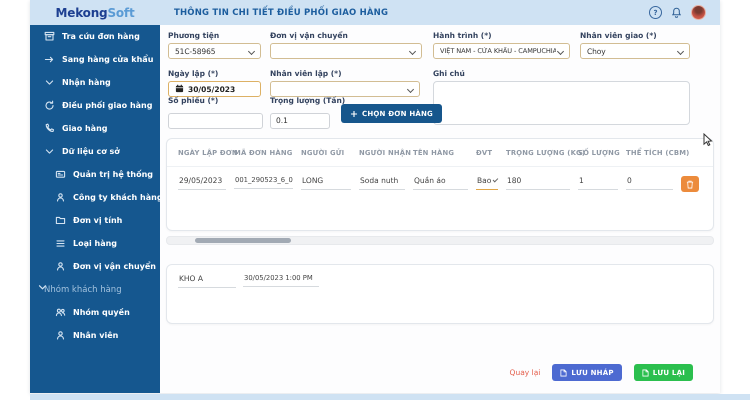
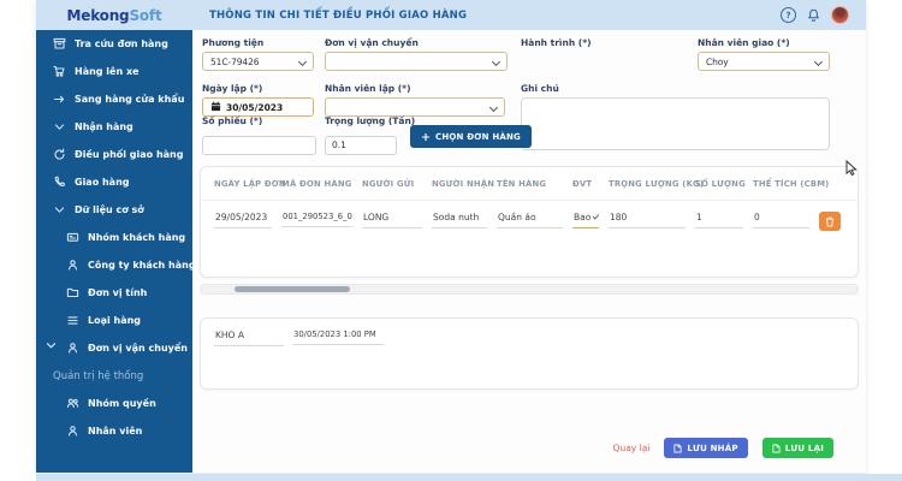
  MekongSoft
  THÔNG TIN CHI TIẾT ĐIỀU PHỐI GIAO HÀNG
  ?
  Tra cứu đơn hàng
+ Hàng lên xe
  Sang hàng cửa khẩu
  Nhận hàng
  Điều phối giao hàng
  Giao hàng
  Dữ liệu cơ sở
- Quản trị hệ thống
+ Nhóm khách hàng
  Công ty khách hàng
  Đơn vị tính
  Loại hàng
  Đơn vị vận chuyển
- Nhóm khách hàng
+ Quản trị hệ thống
  Nhóm quyền
  Nhân viên
  Phương tiện
- 51C-58965
+ 51C-79426
  Đơn vị vận chuyển
  Hành trình (*)
- VIỆT NAM - CỬA KHẨU - CAMPUCHIA
  Nhân viên giao (*)
  Choy
  Ngày lập (*)
  30/05/2023
  Nhân viên lập (*)
  Ghi chú
  Số phiếu (*)
  Trọng lượng (Tấn)
  0.1
  CHỌN ĐƠN HÀNG
  NGÀY LẬP ĐƠ
  MÃ ĐƠN HÀNG
  NGƯỜI GỬI
  NGƯỜI NHẬN
  TÊN HÀNG
  ĐVT
  TRỌNG LƯỢNG (K
  SỐ LƯỢNG
  THỂ TÍCH (CBM)
  29/05/2023
  001_290523_6_0
  LONG
  Soda nuth
  Quần áo
  Bao
  180
  1
  0
  KHO A
  30/05/2023 1:00 PM
  Quay lại
  LƯU NHÁP
  LƯU LẠI
